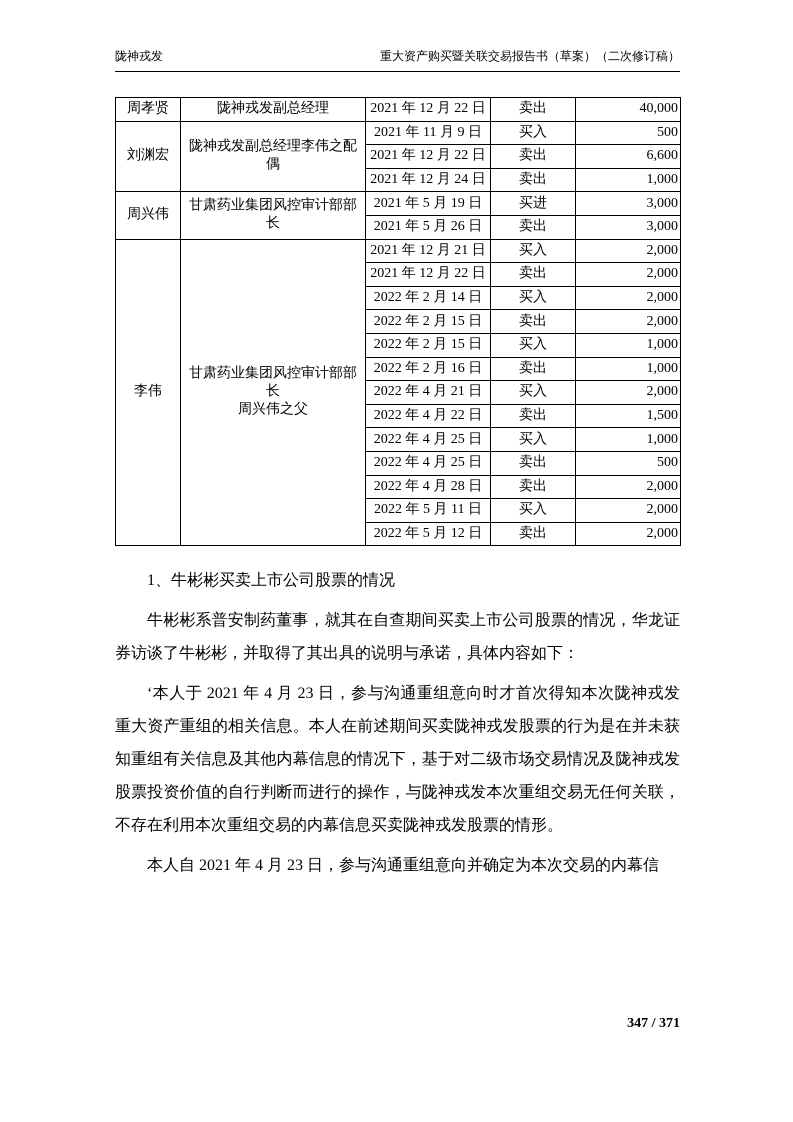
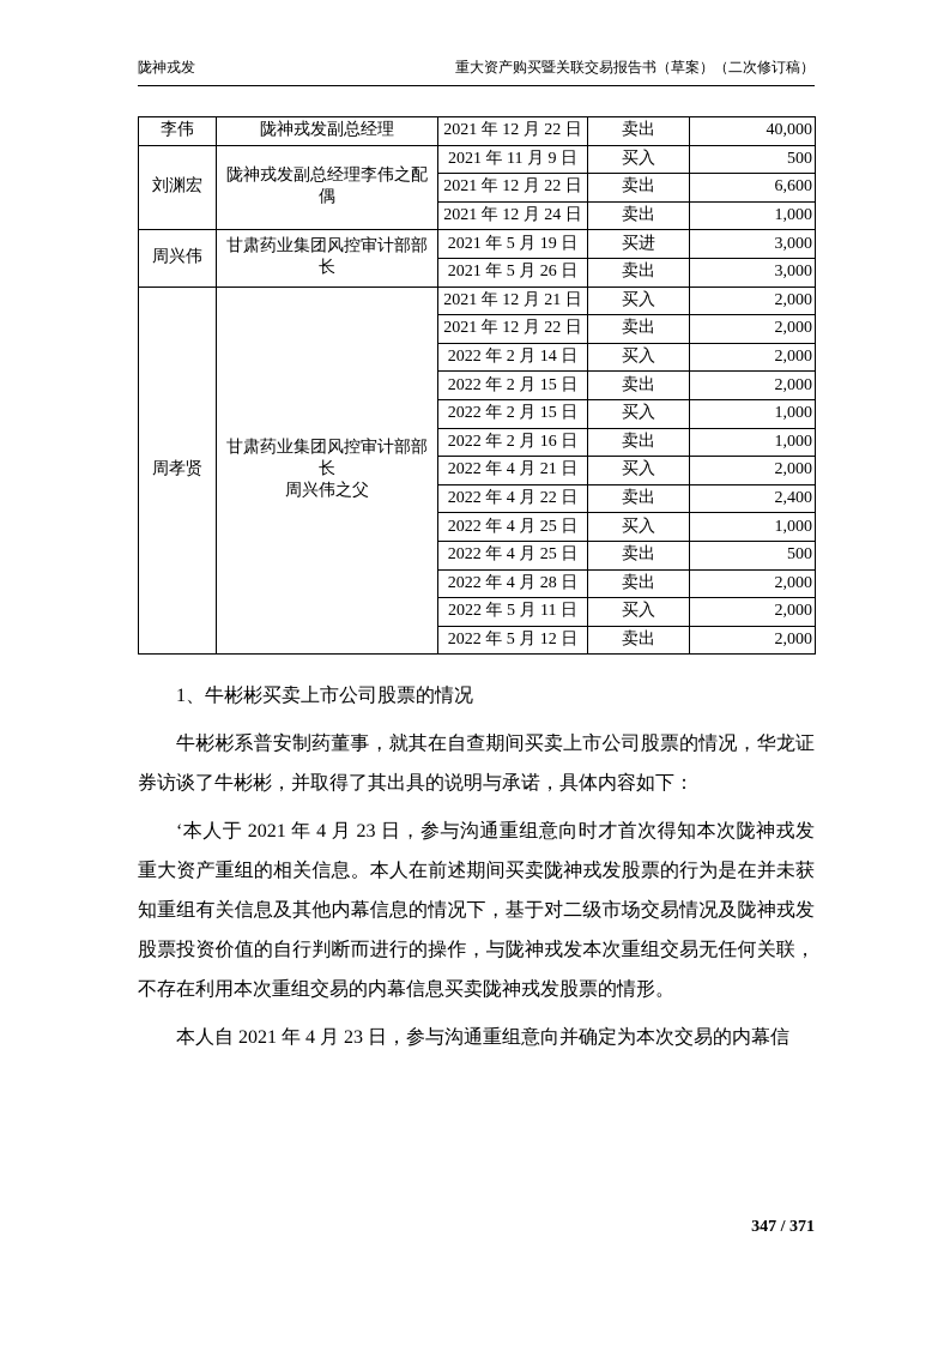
  陇神戎发
  重大资产购买暨关联交易报告书（草案）（二次修订稿）
- 周孝贤	陇神戎发副总经理	2021 年 12 月 22 日	卖出	40,000
+ 李伟	陇神戎发副总经理	2021 年 12 月 22 日	卖出	40,000
  刘渊宏	陇神戎发副总经理李伟之配偶	2021 年 11 月 9 日	买入	500
  2021 年 12 月 22 日	卖出	6,600
  2021 年 12 月 24 日	卖出	1,000
  周兴伟	甘肃药业集团风控审计部部长	2021 年 5 月 19 日	买进	3,000
  2021 年 5 月 26 日	卖出	3,000
- 李伟	甘肃药业集团风控审计部部长 周兴伟之父	2021 年 12 月 21 日	买入	2,000
+ 周孝贤	甘肃药业集团风控审计部部长 周兴伟之父	2021 年 12 月 21 日	买入	2,000
  2021 年 12 月 22 日	卖出	2,000
  2022 年 2 月 14 日	买入	2,000
  2022 年 2 月 15 日	卖出	2,000
  2022 年 2 月 15 日	买入	1,000
  2022 年 2 月 16 日	卖出	1,000
  2022 年 4 月 21 日	买入	2,000
- 2022 年 4 月 22 日	卖出	1,500
+ 2022 年 4 月 22 日	卖出	2,400
  2022 年 4 月 25 日	买入	1,000
  2022 年 4 月 25 日	卖出	500
  2022 年 4 月 28 日	卖出	2,000
  2022 年 5 月 11 日	买入	2,000
  2022 年 5 月 12 日	卖出	2,000
  1、牛彬彬买卖上市公司股票的情况
  牛彬彬系普安制药董事，就其在自查期间买卖上市公司股票的情况，华龙证券访谈了牛彬彬，并取得了其出具的说明与承诺，具体内容如下：
  ‘本人于 2021 年 4 月 23 日，参与沟通重组意向时才首次得知本次陇神戎发重大资产重组的相关信息。本人在前述期间买卖陇神戎发股票的行为是在并未获知重组有关信息及其他内幕信息的情况下，基于对二级市场交易情况及陇神戎发股票投资价值的自行判断而进行的操作，与陇神戎发本次重组交易无任何关联，不存在利用本次重组交易的内幕信息买卖陇神戎发股票的情形。
  本人自 2021 年 4 月 23 日，参与沟通重组意向并确定为本次交易的内幕信
  347 / 371
